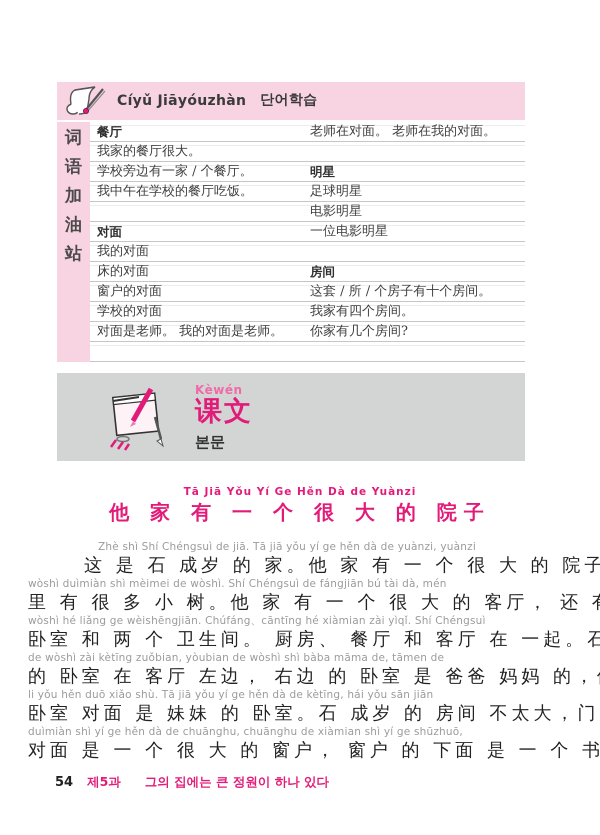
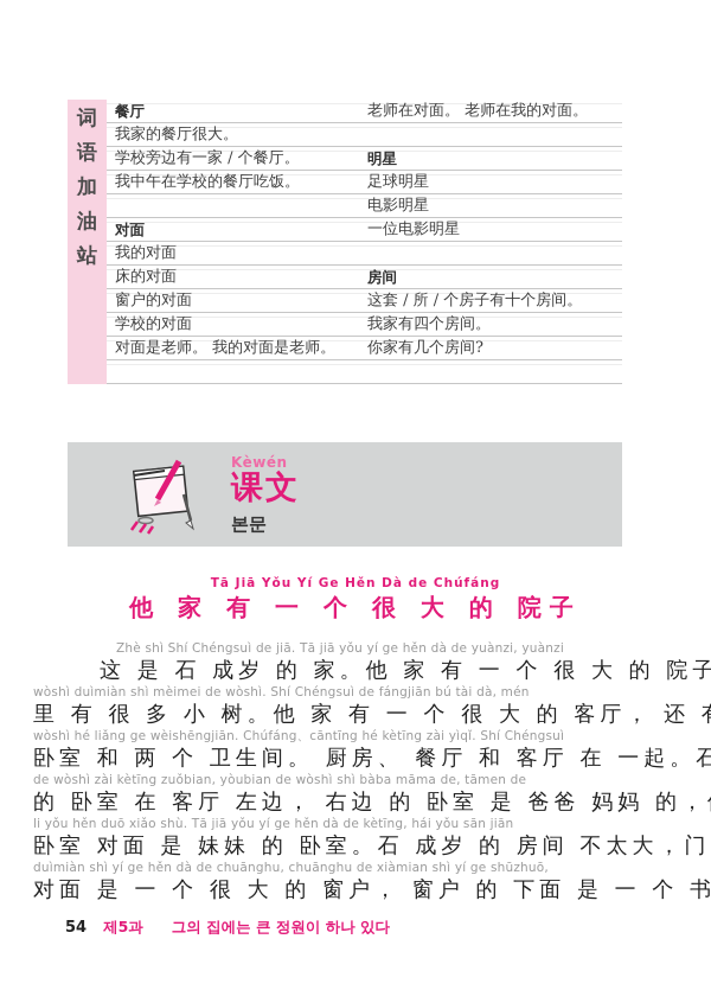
- Cíyǔ Jiāyóuzhàn
- 단어학습
  词
  语
  加
  油
  站
  餐厅
  老师在对面。 老师在我的对面。
  我家的餐厅很大。
  学校旁边有一家 / 个餐厅。
  明星
  我中午在学校的餐厅吃饭。
  足球明星
  电影明星
  对面
  一位电影明星
  我的对面
  床的对面
  房间
  窗户的对面
  这套 / 所 / 个房子有十个房间。
  学校的对面
  我家有四个房间。
  对面是老师。 我的对面是老师。
  你家有几个房间?
  Kèwén
  课文
  본문
- Tā Jiā Yǒu Yí Ge Hěn Dà de Yuànzi
+ Tā Jiā Yǒu Yí Ge Hěn Dà de Chúfáng
  他 家 有 一 个 很 大 的 院子
  Zhè shì Shí Chéngsuì de jiā. Tā jiā yǒu yí ge hěn dà de yuànzi, yuànzi
  这 是 石 成岁 的 家。他 家 有 一 个 很 大 的 院子
  wòshì duìmiàn shì mèimei de wòshì. Shí Chéngsuì de fángjiān bú tài dà, mén
  里 有 很 多 小 树。他 家 有 一 个 很 大 的 客厅， 还
- wòshì hé liǎng ge wèishēngjiān. Chúfáng、cāntīng hé xiàmian zài yìqǐ. Shí Chéngsuì
+ wòshì hé liǎng ge wèishēngjiān. Chúfáng、cāntīng hé kètīng zài yìqǐ. Shí Chéngsuì
  卧室 和 两 个 卫生间。 厨房、 餐厅 和 客厅 在 一起。石
  de wòshì zài kètīng zuǒbian, yòubian de wòshì shì bàba māma de, tāmen de
  的 卧室 在 客厅 左边， 右边 的 卧室 是 爸爸 妈妈 的，
  li yǒu hěn duō xiǎo shù. Tā jiā yǒu yí ge hěn dà de kètīng, hái yǒu sān jiān
  卧室 对面 是 妹妹 的 卧室。石 成岁 的 房间 不太大，门
  duìmiàn shì yí ge hěn dà de chuānghu, chuānghu de xiàmian shì yí ge shūzhuō,
  对面 是 一 个 很 大 的 窗户， 窗户 的 下面 是 一 个 书
  54
  제5과
  그의 집에는 큰 정원이 하나 있다
